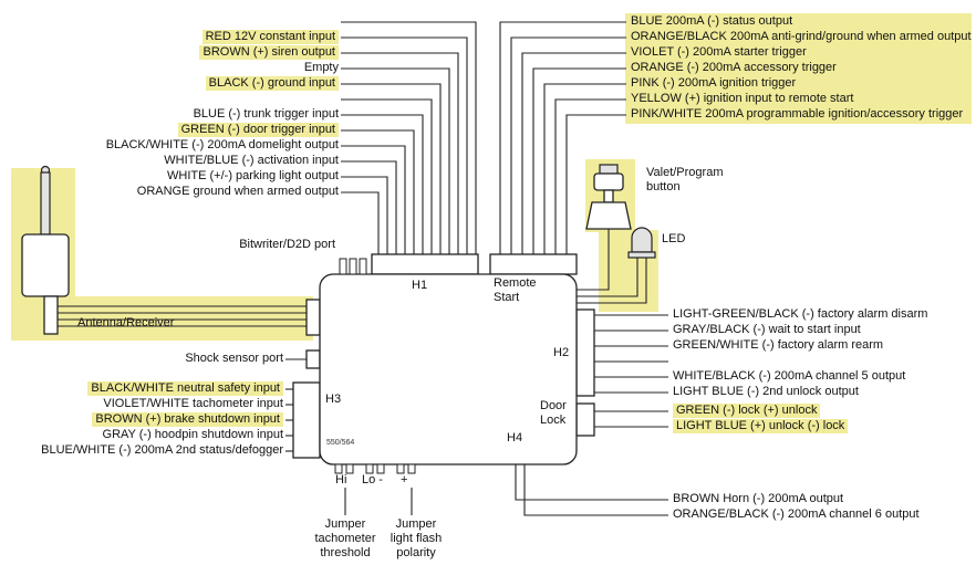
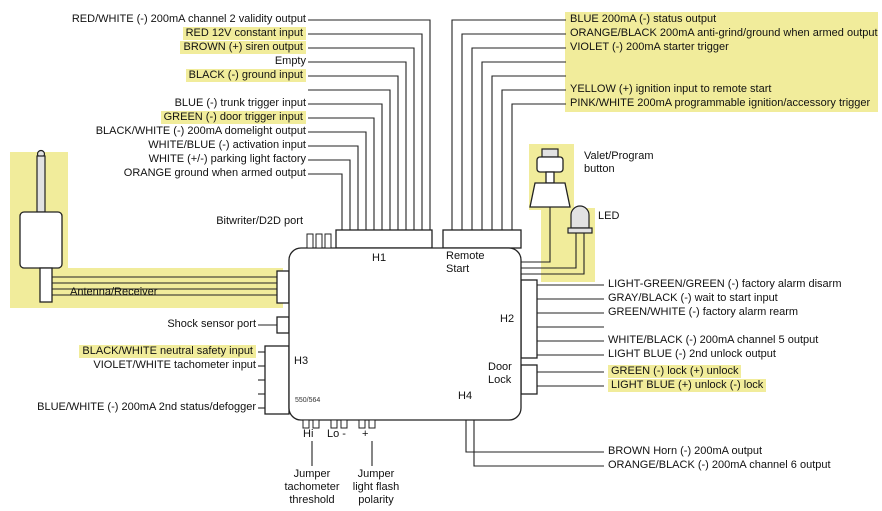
+ RED/WHITE (-) 200mA channel 2 validity output
  RED 12V constant input
  BROWN (+) siren output
  Empty
  BLACK (-) ground input
  BLUE (-) trunk trigger input
  GREEN (-) door trigger input
  BLACK/WHITE (-) 200mA domelight output
  WHITE/BLUE (-) activation input
- WHITE (+/-) parking light output
+ WHITE (+/-) parking light factory
  ORANGE ground when armed output
  BLUE 200mA (-) status output
  ORANGE/BLACK 200mA anti-grind/ground when armed output
  VIOLET (-) 200mA starter trigger
- ORANGE (-) 200mA accessory trigger
- PINK (-) 200mA ignition trigger
  YELLOW (+) ignition input to remote start
  PINK/WHITE 200mA programmable ignition/accessory trigger
- LIGHT-GREEN/BLACK (-) factory alarm disarm
+ LIGHT-GREEN/GREEN (-) factory alarm disarm
  GRAY/BLACK (-) wait to start input
  GREEN/WHITE (-) factory alarm rearm
  WHITE/BLACK (-) 200mA channel 5 output
  LIGHT BLUE (-) 2nd unlock output
  GREEN (-) lock (+) unlock
  LIGHT BLUE (+) unlock (-) lock
  BROWN Horn (-) 200mA output
  ORANGE/BLACK (-) 200mA channel 6 output
  BLACK/WHITE neutral safety input
  VIOLET/WHITE tachometer input
- BROWN (+) brake shutdown input
- GRAY (-) hoodpin shutdown input
  BLUE/WHITE (-) 200mA 2nd status/defogger
  Antenna/Receiver
  Shock sensor port
  Bitwriter/D2D port
  Valet/Program
  button
  LED
  H1
  Remote
  Start
  H2
  H3
  Door
  Lock
  H4
  Hi
  Lo -
  +
  Jumper
  tachometer
  threshold
  Jumper
  light flash
  polarity
